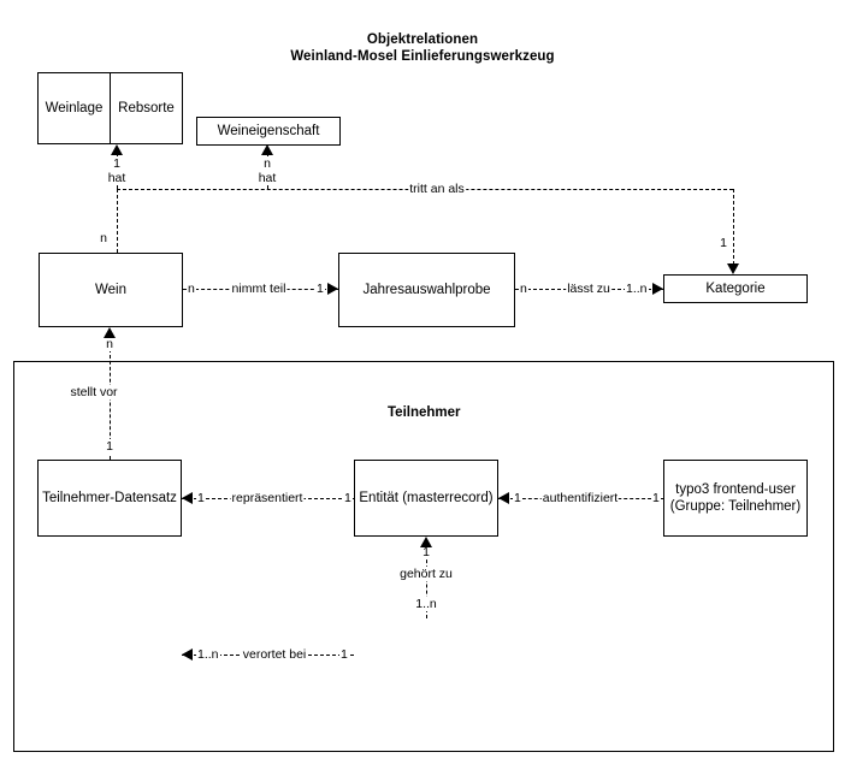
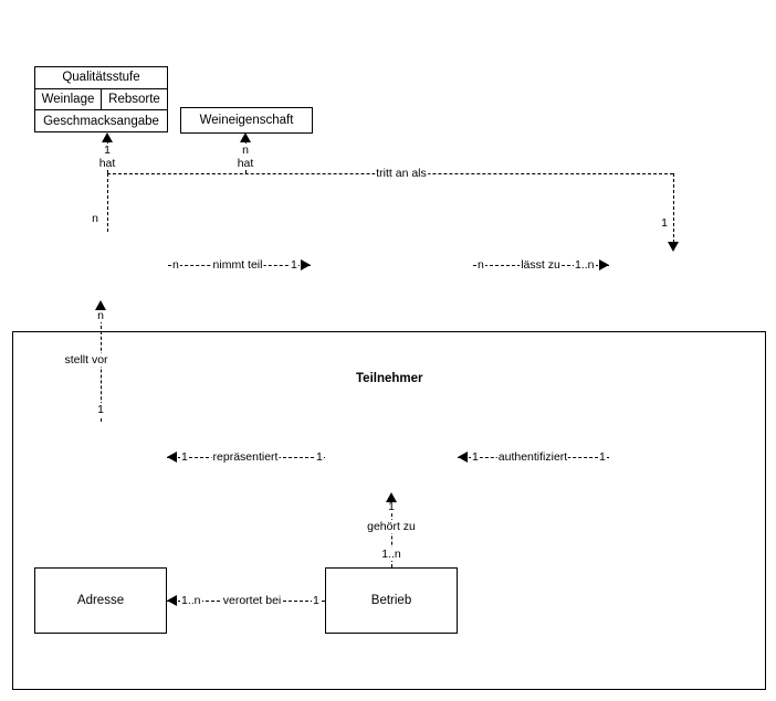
- Objektrelationen
- Weinland-Mosel Einlieferungswerkzeug
  Teilnehmer
  1
  hat
  n
  n
  hat
  tritt an als
  1
+ Qualitätsstufe
  Weinlage
  Rebsorte
+ Geschmacksangabe
  Weineigenschaft
- Wein
- Jahresauswahlprobe
- Kategorie
  n
  nimmt teil
  1
  n
  lässt zu
  1..n
  n
  stellt vor
  1
- Teilnehmer-Datensatz
- Entität (masterrecord)
- typo3 frontend-user
- (Gruppe: Teilnehmer)
  1
  repräsentiert
  1
  1
  authentifiziert
  1
  1
  gehört zu
  1..n
+ Adresse
+ Betrieb
  1..n
  verortet bei
  1
